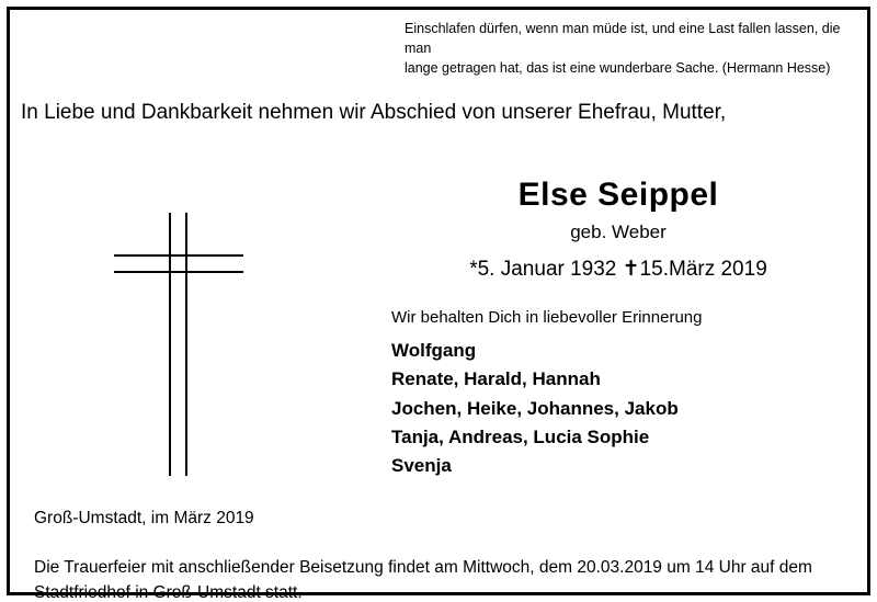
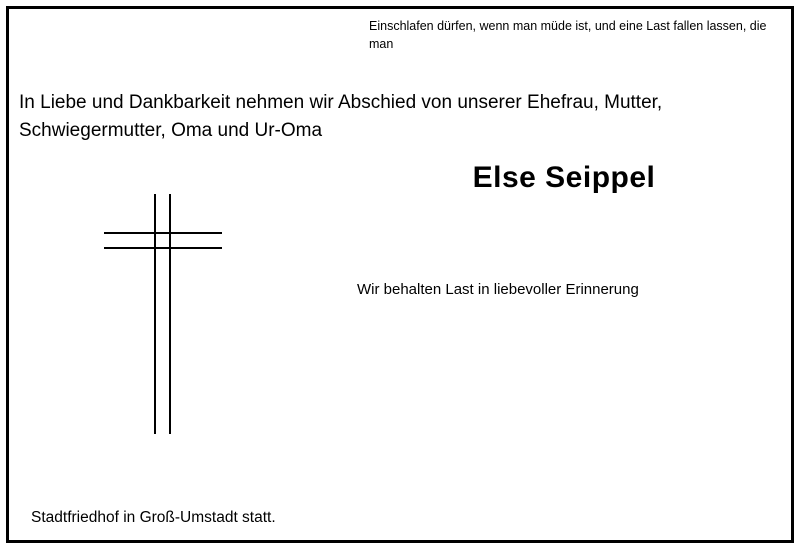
  Einschlafen dürfen, wenn man müde ist, und eine Last fallen lassen, die man
- lange getragen hat, das ist eine wunderbare Sache. (Hermann Hesse)
  In Liebe und Dankbarkeit nehmen wir Abschied von unserer Ehefrau, Mutter,
+ Schwiegermutter, Oma und Ur-Oma
  Else Seippel
- geb. Weber
- *5. Januar 1932 ✝15.März 2019
- Wir behalten Dich in liebevoller Erinnerung
+ Wir behalten Last in liebevoller Erinnerung
- Wolfgang
- Renate, Harald, Hannah
- Jochen, Heike, Johannes, Jakob
- Tanja, Andreas, Lucia Sophie
- Svenja
- Groß-Umstadt, im März 2019
- Die Trauerfeier mit anschließender Beisetzung findet am Mittwoch, dem 20.03.2019 um 14 Uhr auf dem
  Stadtfriedhof in Groß-Umstadt statt.
